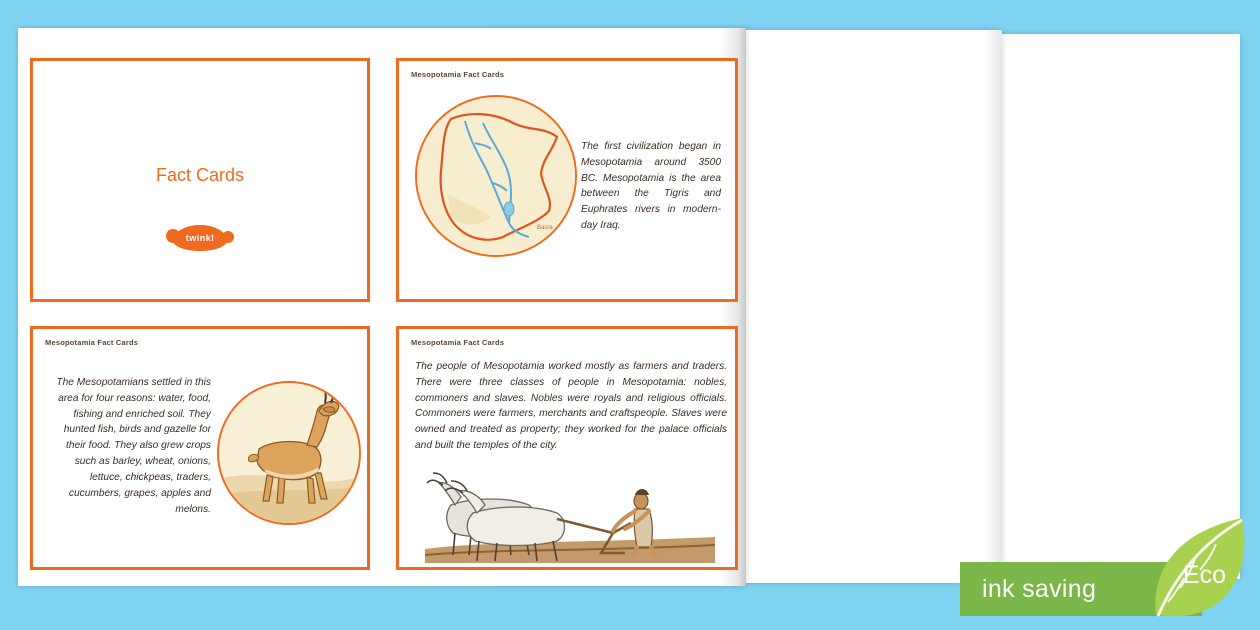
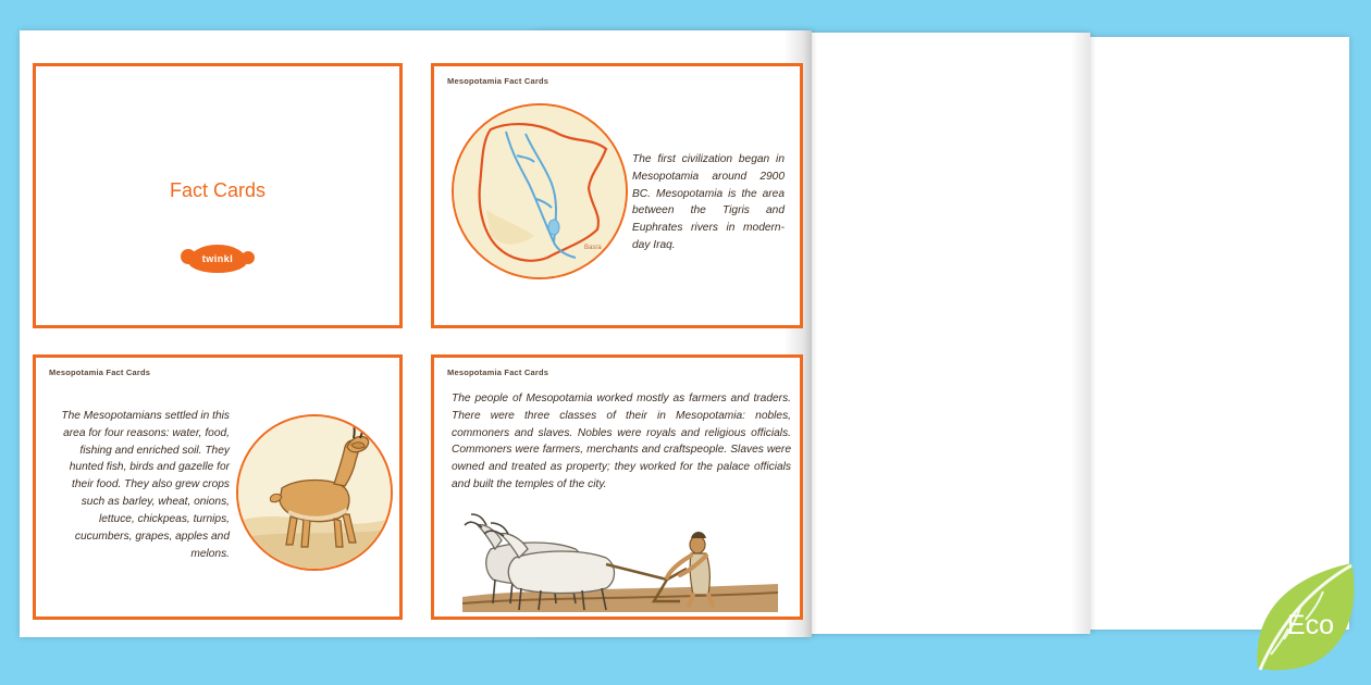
  Fact Cards
  twinkl
  Mesopotamia Fact Cards
- The first civilization began in Mesopotamia around 3500 BC. Mesopotamia is the area between the Tigris and Euphrates rivers in modern-day Iraq.
+ The first civilization began in Mesopotamia around 2900 BC. Mesopotamia is the area between the Tigris and Euphrates rivers in modern-day Iraq.
  Mesopotamia Fact Cards
- The Mesopotamians settled in this area for four reasons: water, food, fishing and enriched soil. They hunted fish, birds and gazelle for their food. They also grew crops such as barley, wheat, onions, lettuce, chickpeas, traders, cucumbers, grapes, apples and melons.
+ The Mesopotamians settled in this area for four reasons: water, food, fishing and enriched soil. They hunted fish, birds and gazelle for their food. They also grew crops such as barley, wheat, onions, lettuce, chickpeas, turnips, cucumbers, grapes, apples and melons.
  Mesopotamia Fact Cards
- The people of Mesopotamia worked mostly as farmers and traders. There were three classes of people in Mesopotamia: nobles, commoners and slaves. Nobles were royals and religious officials. Commoners were farmers, merchants and craftspeople. Slaves were owned and treated as property; they worked for the palace officials and built the temples of the city.
+ The people of Mesopotamia worked mostly as farmers and traders. There were three classes of their in Mesopotamia: nobles, commoners and slaves. Nobles were royals and religious officials. Commoners were farmers, merchants and craftspeople. Slaves were owned and treated as property; they worked for the palace officials and built the temples of the city.
- ink saving
  Eco
